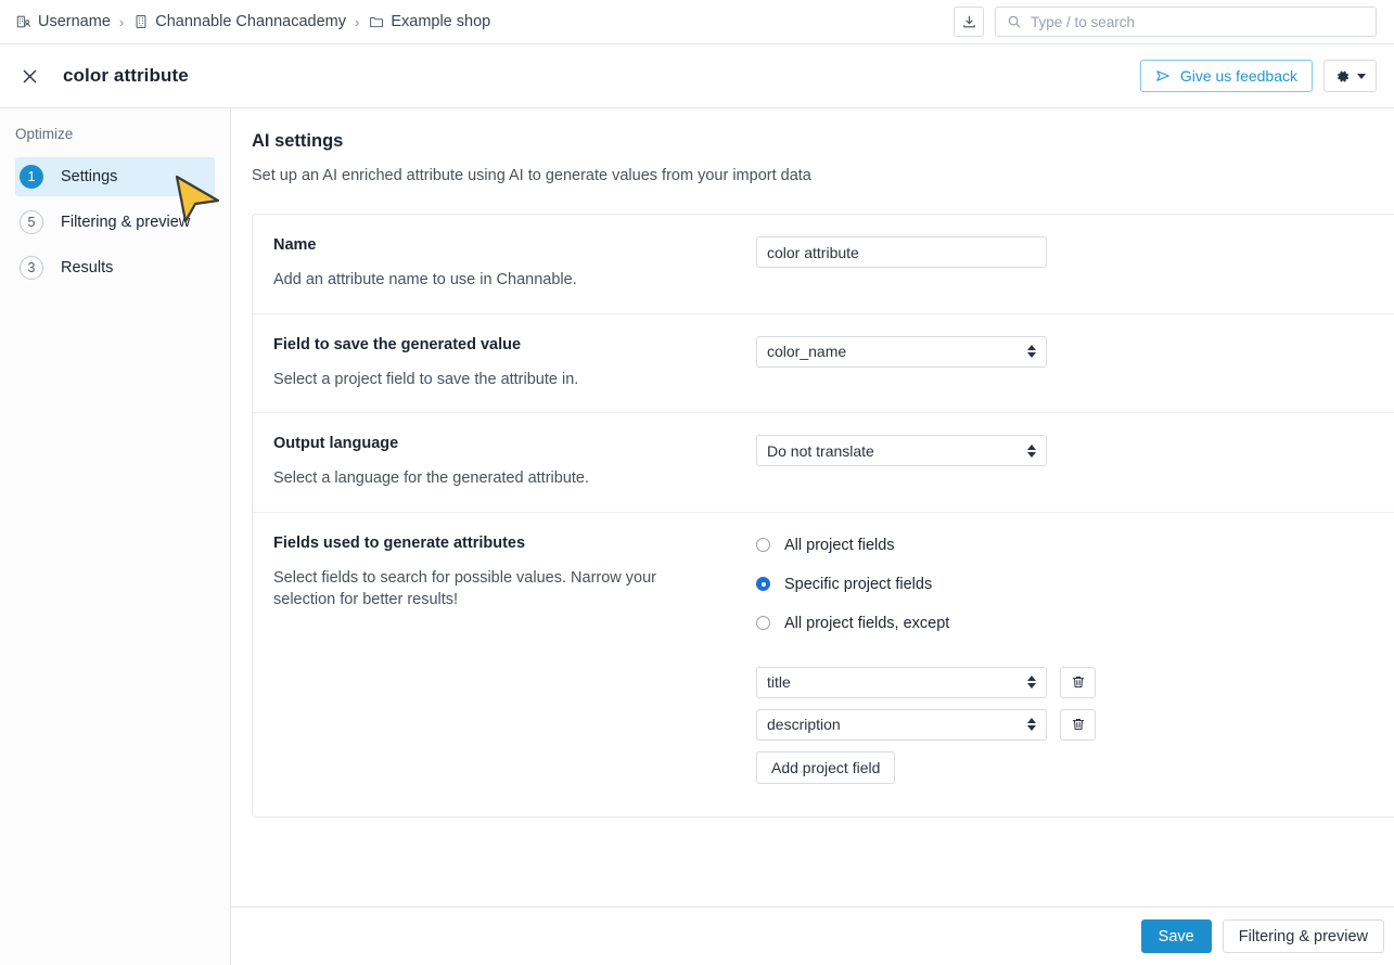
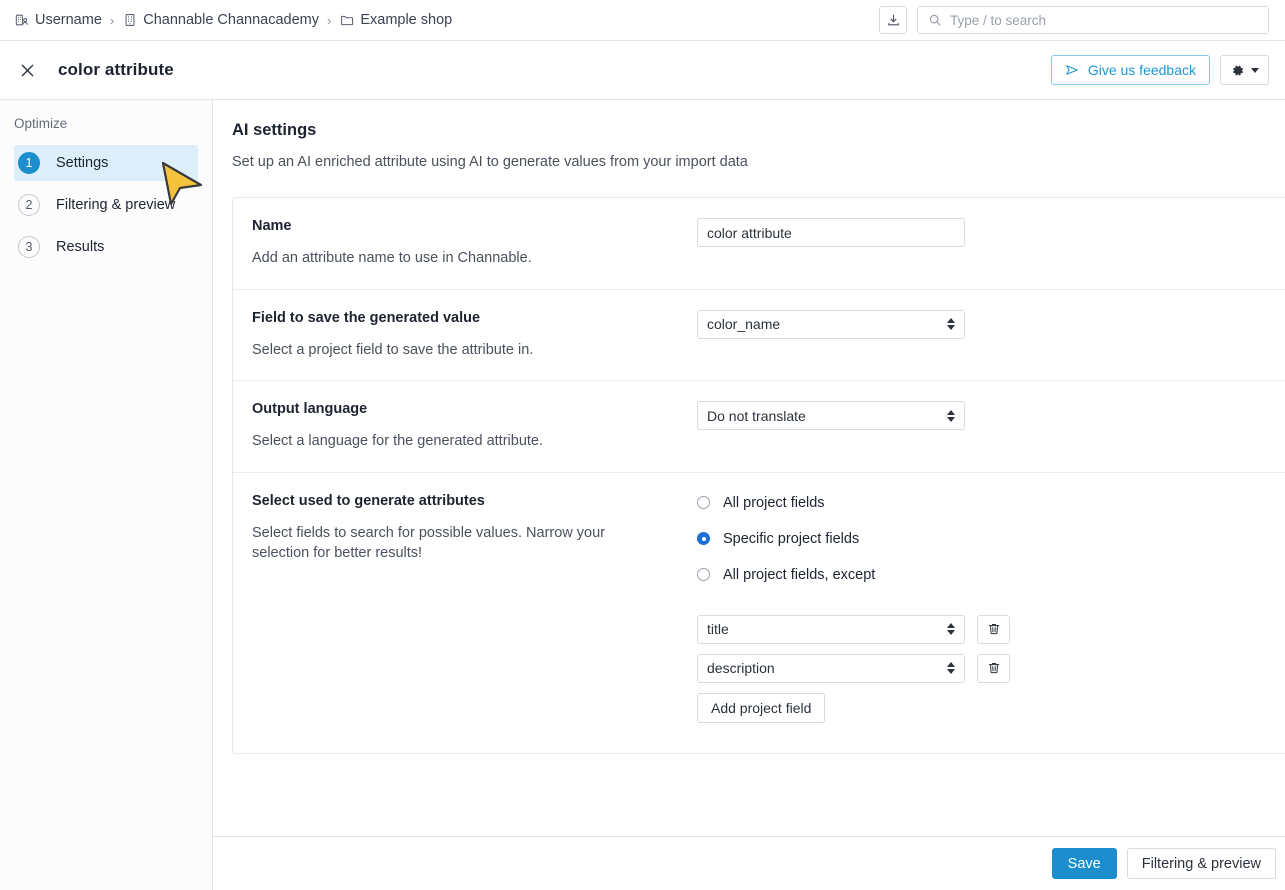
  Username
  ›
  Channable Channacademy
  ›
  Example shop
  Type / to search
  color attribute
  Give us feedback
  Optimize
  1
  Settings
- 5
+ 2
  Filtering & preview
  3
  Results
  AI settings
  Set up an AI enriched attribute using AI to generate values from your import data
  Name
  Add an attribute name to use in Channable.
  color attribute
  Field to save the generated value
  Select a project field to save the attribute in.
  color_name
  Output language
  Select a language for the generated attribute.
  Do not translate
- Fields used to generate attributes
+ Select used to generate attributes
  Select fields to search for possible values. Narrow your selection for better results!
  All project fields
  Specific project fields
  All project fields, except
  title
  description
  Add project field
  Save
  Filtering & preview
